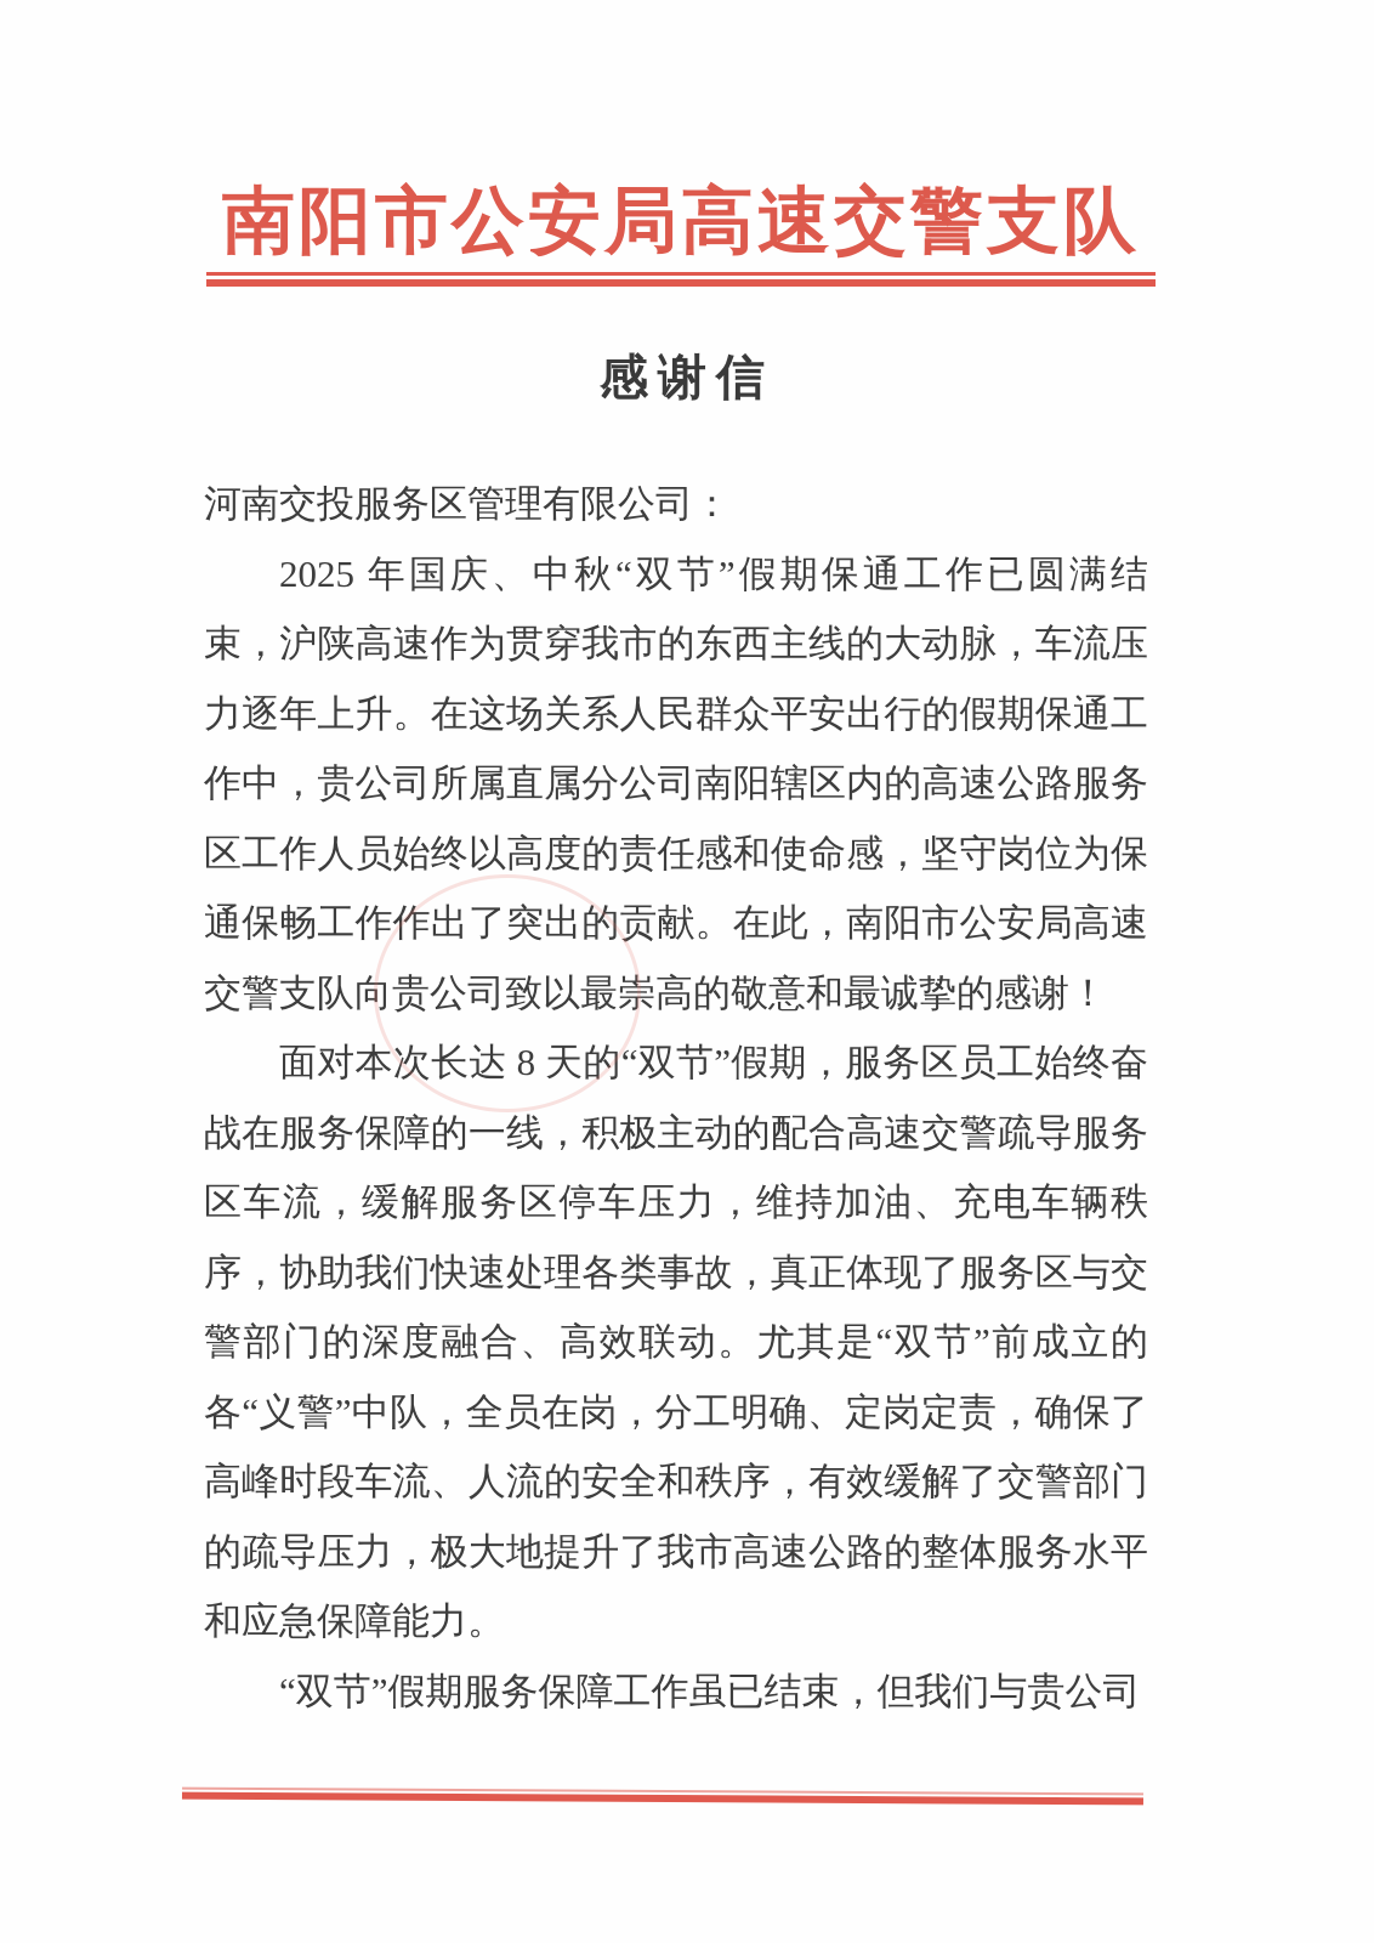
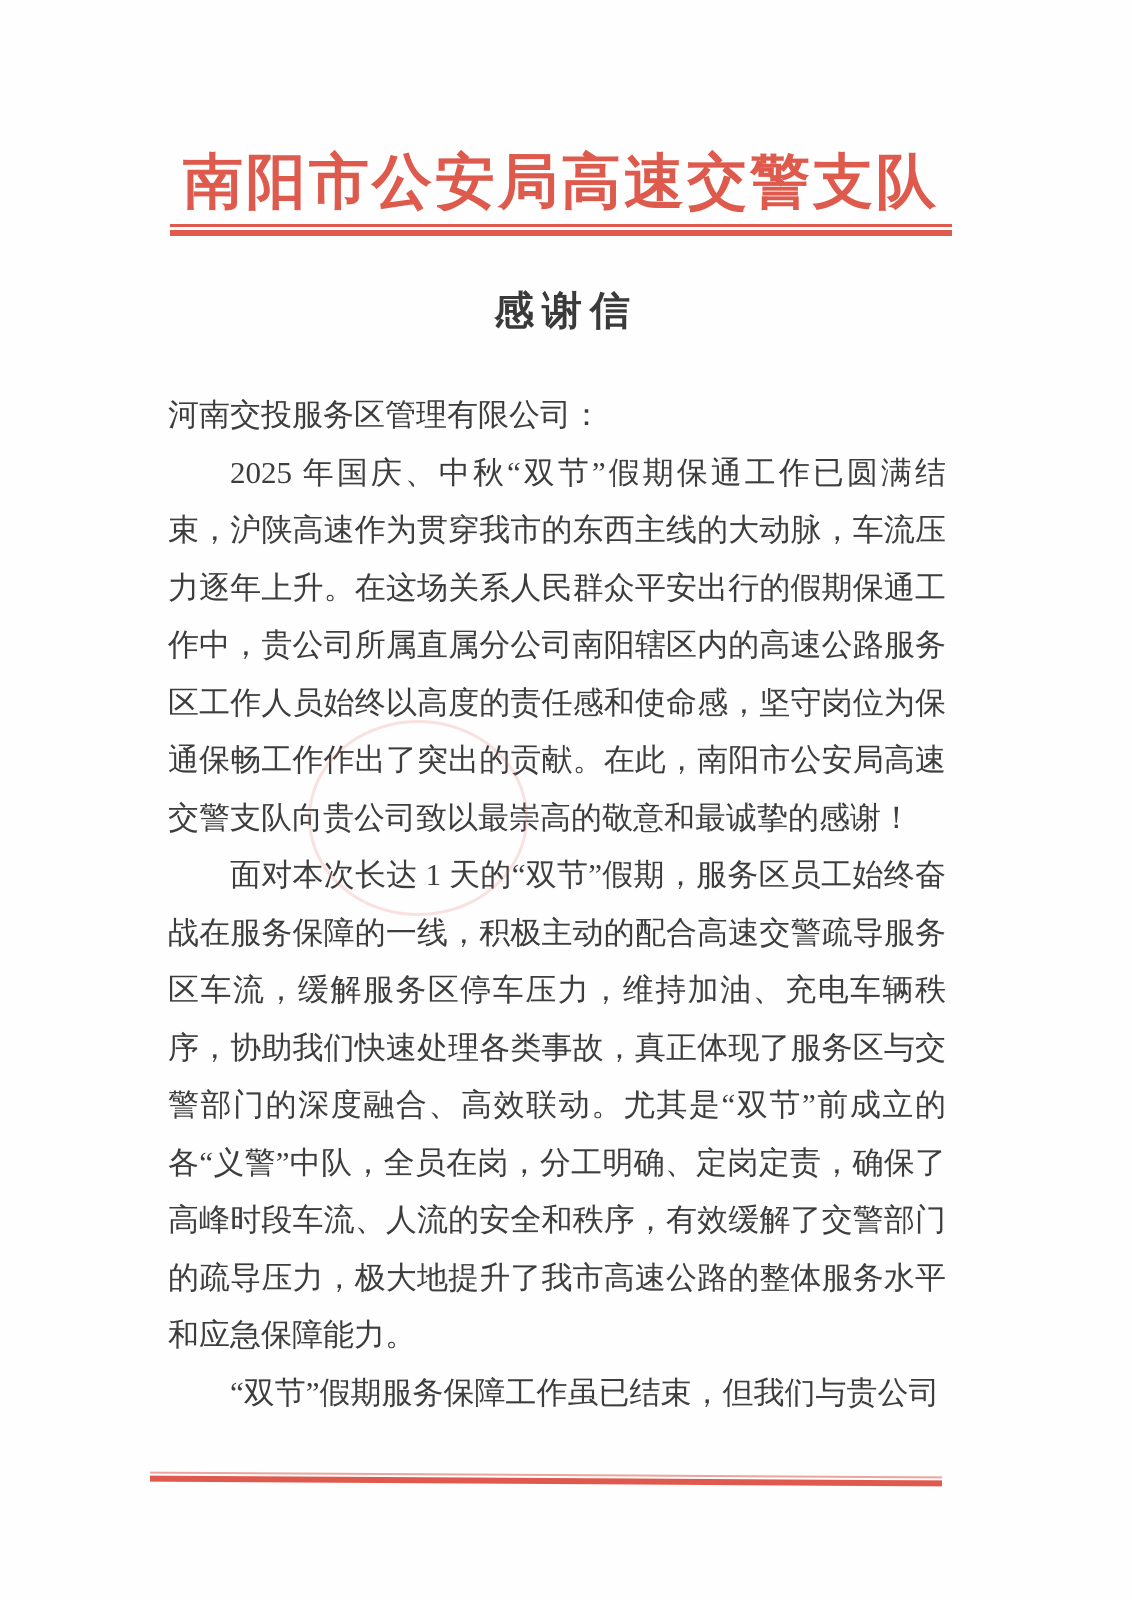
  南阳市公安局高速交警支队
  感谢信
  河南交投服务区管理有限公司：
  2025 年国庆、中秋“双节”假期保通工作已圆满结束，沪陕高速作为贯穿我市的东西主线的大动脉，车流压力逐年上升。在这场关系人民群众平安出行的假期保通工作中，贵公司所属直属分公司南阳辖区内的高速公路服务区工作人员始终以高度的责任感和使命感，坚守岗位为保通保畅工作作出了突出的贡献。在此，南阳市公安局高速交警支队向贵公司致以最崇高的敬意和最诚挚的感谢！
- 面对本次长达 8 天的“双节”假期，服务区员工始终奋战在服务保障的一线，积极主动的配合高速交警疏导服务区车流，缓解服务区停车压力，维持加油、充电车辆秩序，协助我们快速处理各类事故，真正体现了服务区与交警部门的深度融合、高效联动。尤其是“双节”前成立的各“义警”中队，全员在岗，分工明确、定岗定责，确保了高峰时段车流、人流的安全和秩序，有效缓解了交警部门的疏导压力，极大地提升了我市高速公路的整体服务水平和应急保障能力。
+ 面对本次长达 1 天的“双节”假期，服务区员工始终奋战在服务保障的一线，积极主动的配合高速交警疏导服务区车流，缓解服务区停车压力，维持加油、充电车辆秩序，协助我们快速处理各类事故，真正体现了服务区与交警部门的深度融合、高效联动。尤其是“双节”前成立的各“义警”中队，全员在岗，分工明确、定岗定责，确保了高峰时段车流、人流的安全和秩序，有效缓解了交警部门的疏导压力，极大地提升了我市高速公路的整体服务水平和应急保障能力。
  “双节”假期服务保障工作虽已结束，但我们与贵公司
